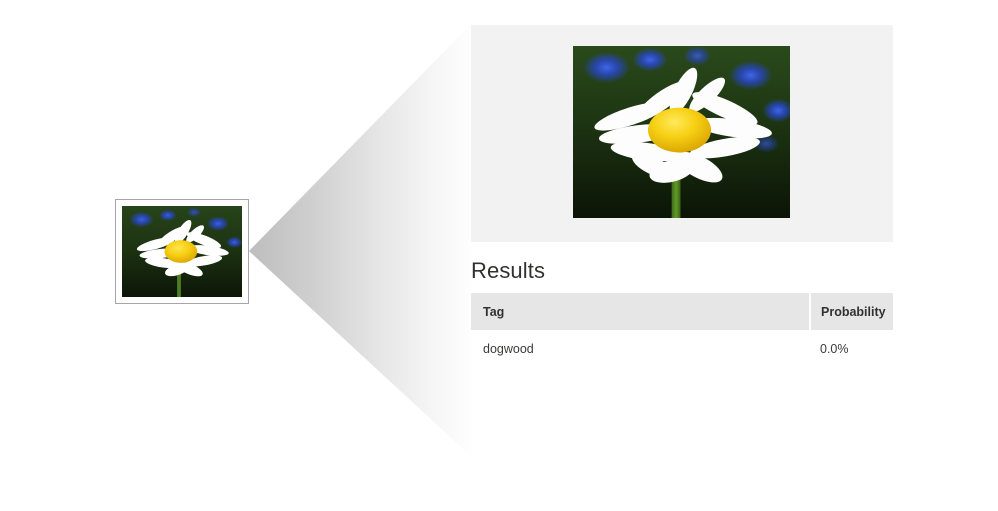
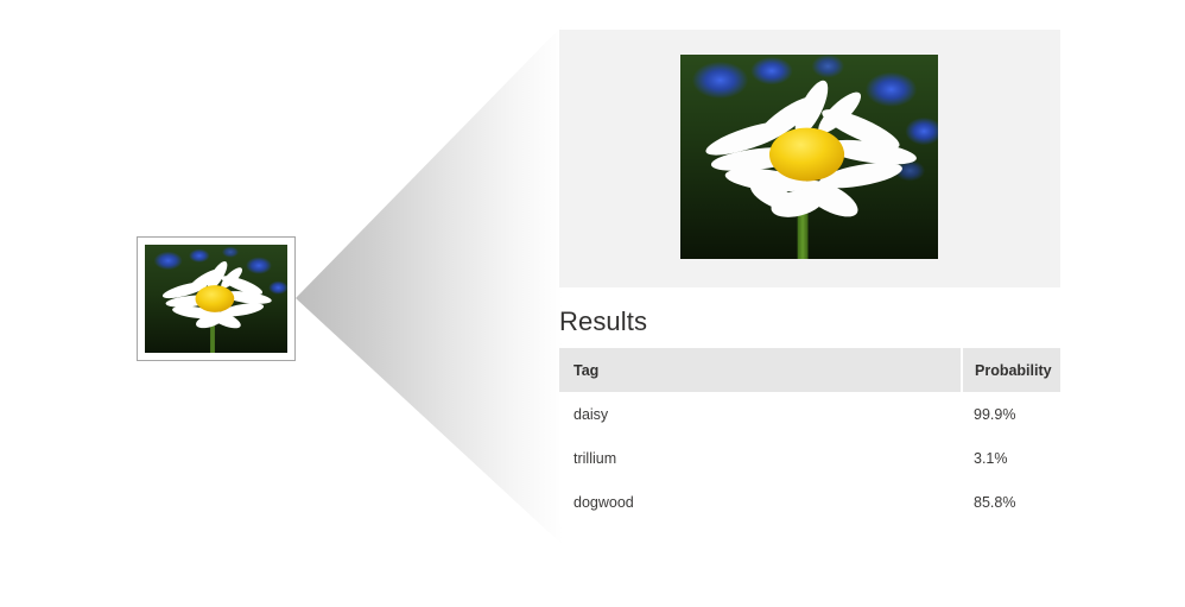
  Results
  Tag	Probability
+ daisy	99.9%
+ trillium	3.1%
- dogwood	0.0%
+ dogwood	85.8%
